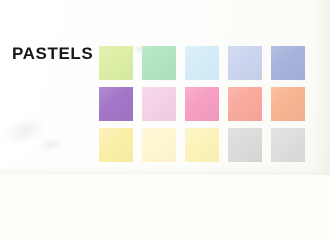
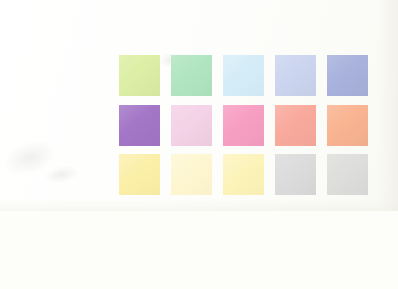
- PASTELS
